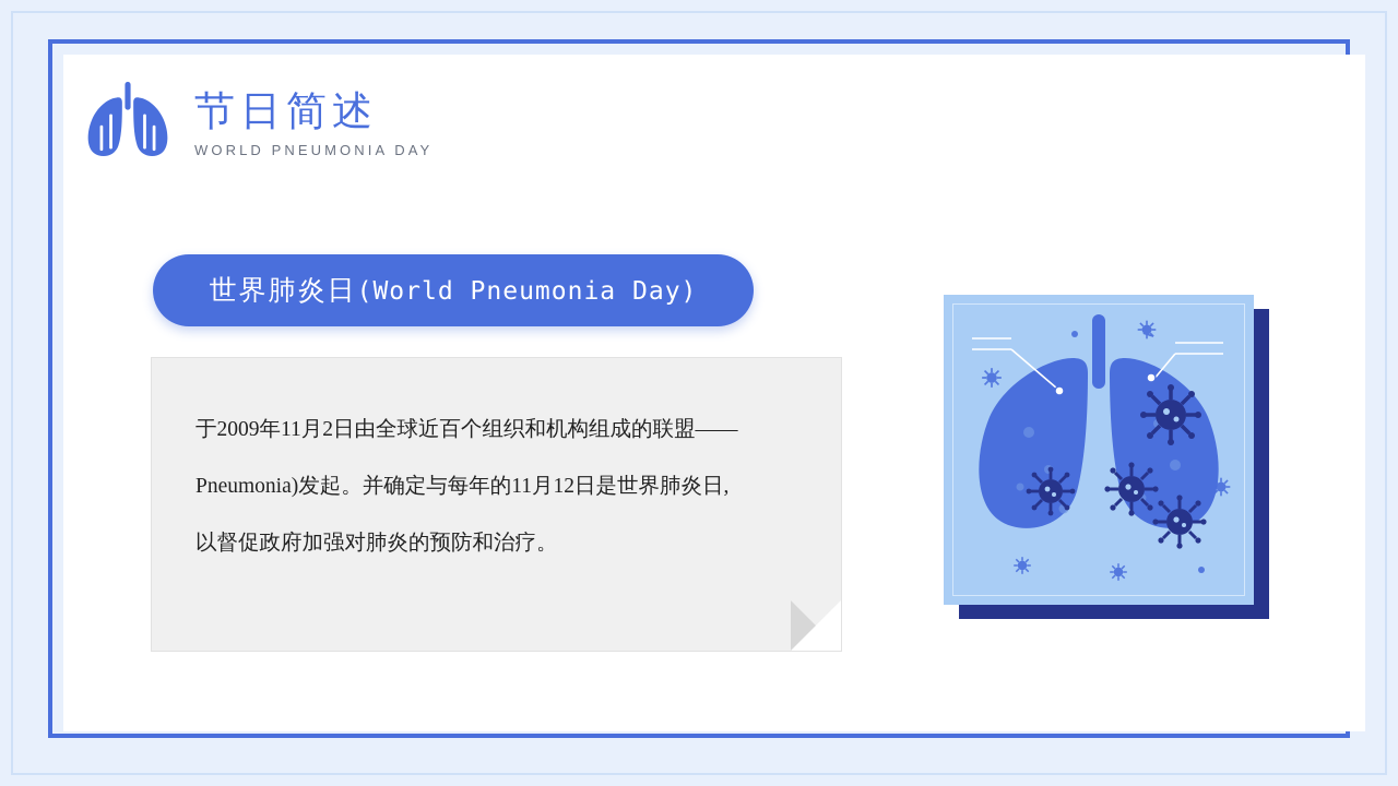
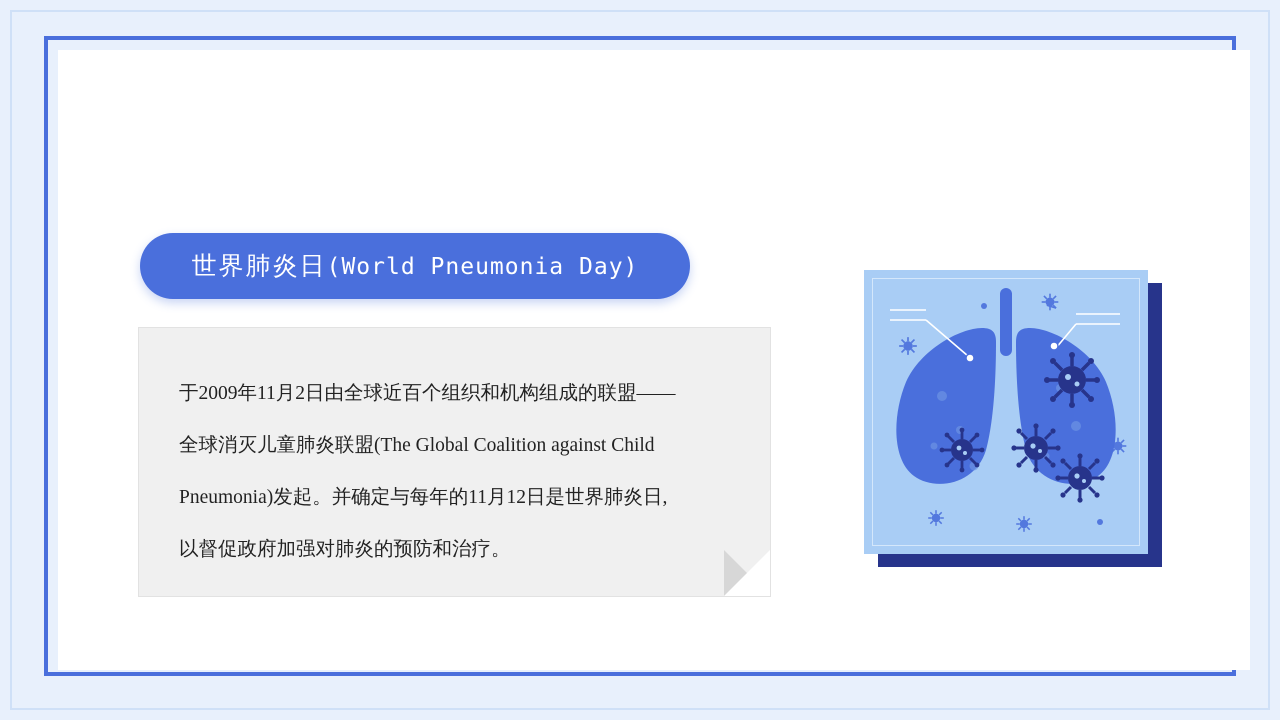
- 节日简述
- WORLD PNEUMONIA DAY
  世界肺炎日(World Pneumonia Day)
  于2009年11月2日由全球近百个组织和机构组成的联盟——
+ 全球消灭儿童肺炎联盟(The Global Coalition against Child
  Pneumonia)发起。并确定与每年的11月12日是世界肺炎日,
  以督促政府加强对肺炎的预防和治疗。
